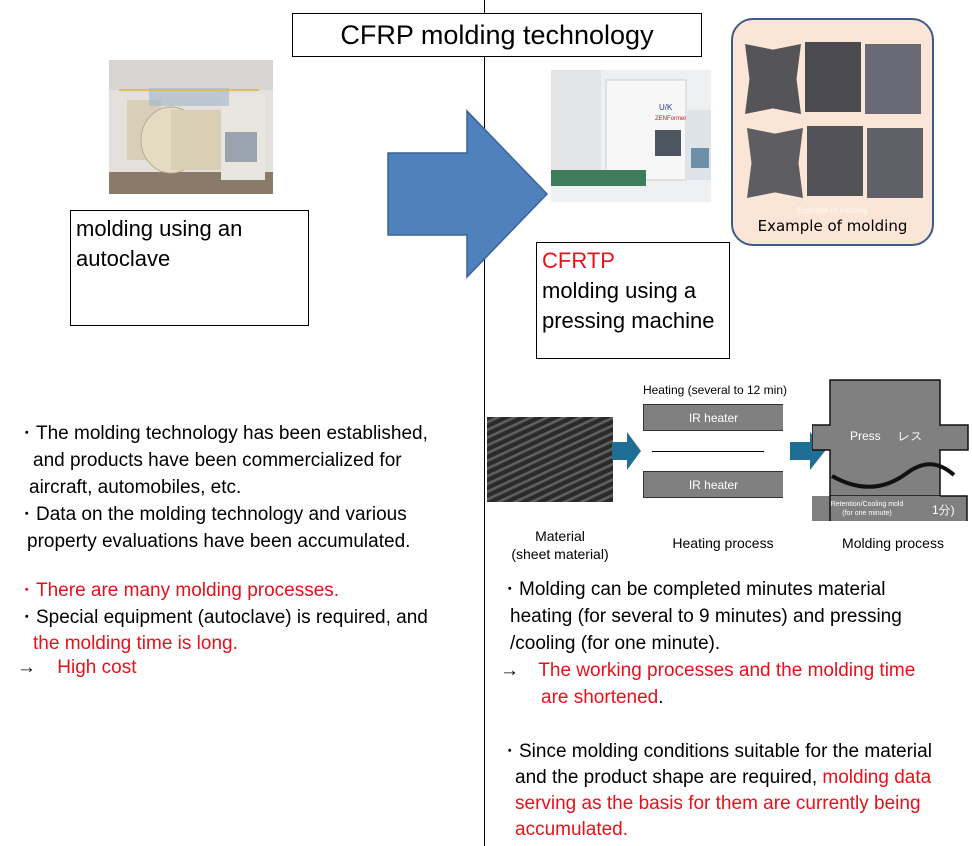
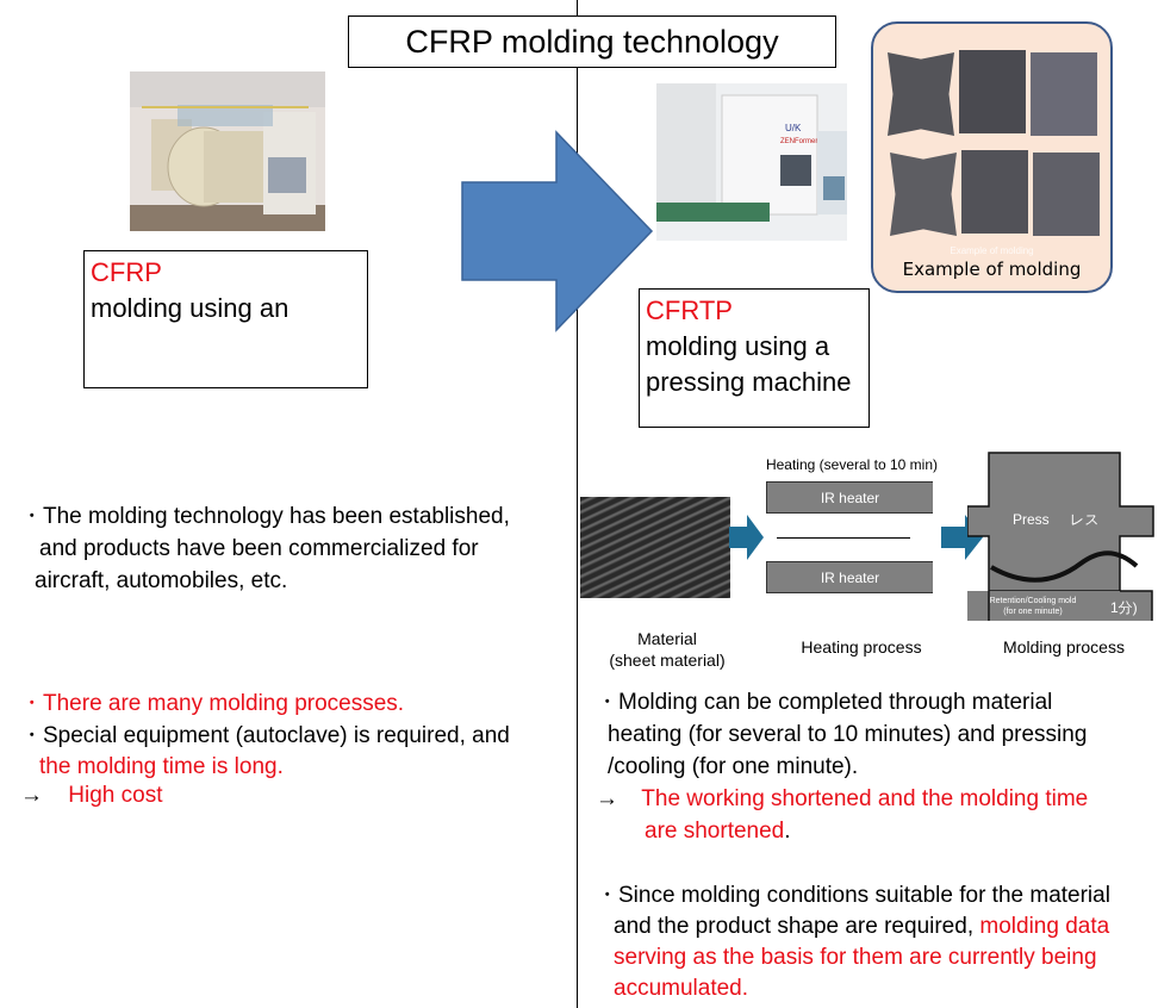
  CFRP molding technology
+ CFRP
  molding using an
- autoclave
  U/K
  Example of molding
  Example of molding
  CFRTP
  molding using a
  pressing machine
- Heating (several to 12 min)
+ Heating (several to 10 min)
  IR heater
  IR heater
  Press レス
  1分)
  Material
  (sheet material)
  Heating process
  Molding process
  ・The molding technology has been established,
  and products have been commercialized for
  aircraft, automobiles, etc.
- ・Data on the molding technology and various
- property evaluations have been accumulated.
  ・There are many molding processes.
  ・Special equipment (autoclave) is required, and
  the molding time is long.
  → High cost
- ・Molding can be completed minutes material
+ ・Molding can be completed through material
- heating (for several to 9 minutes) and pressing
+ heating (for several to 10 minutes) and pressing
  /cooling (for one minute).
- → The working processes and the molding time
+ → The working shortened and the molding time
  are shortened.
  ・Since molding conditions suitable for the material
  and the product shape are required, molding data
  serving as the basis for them are currently being
  accumulated.
